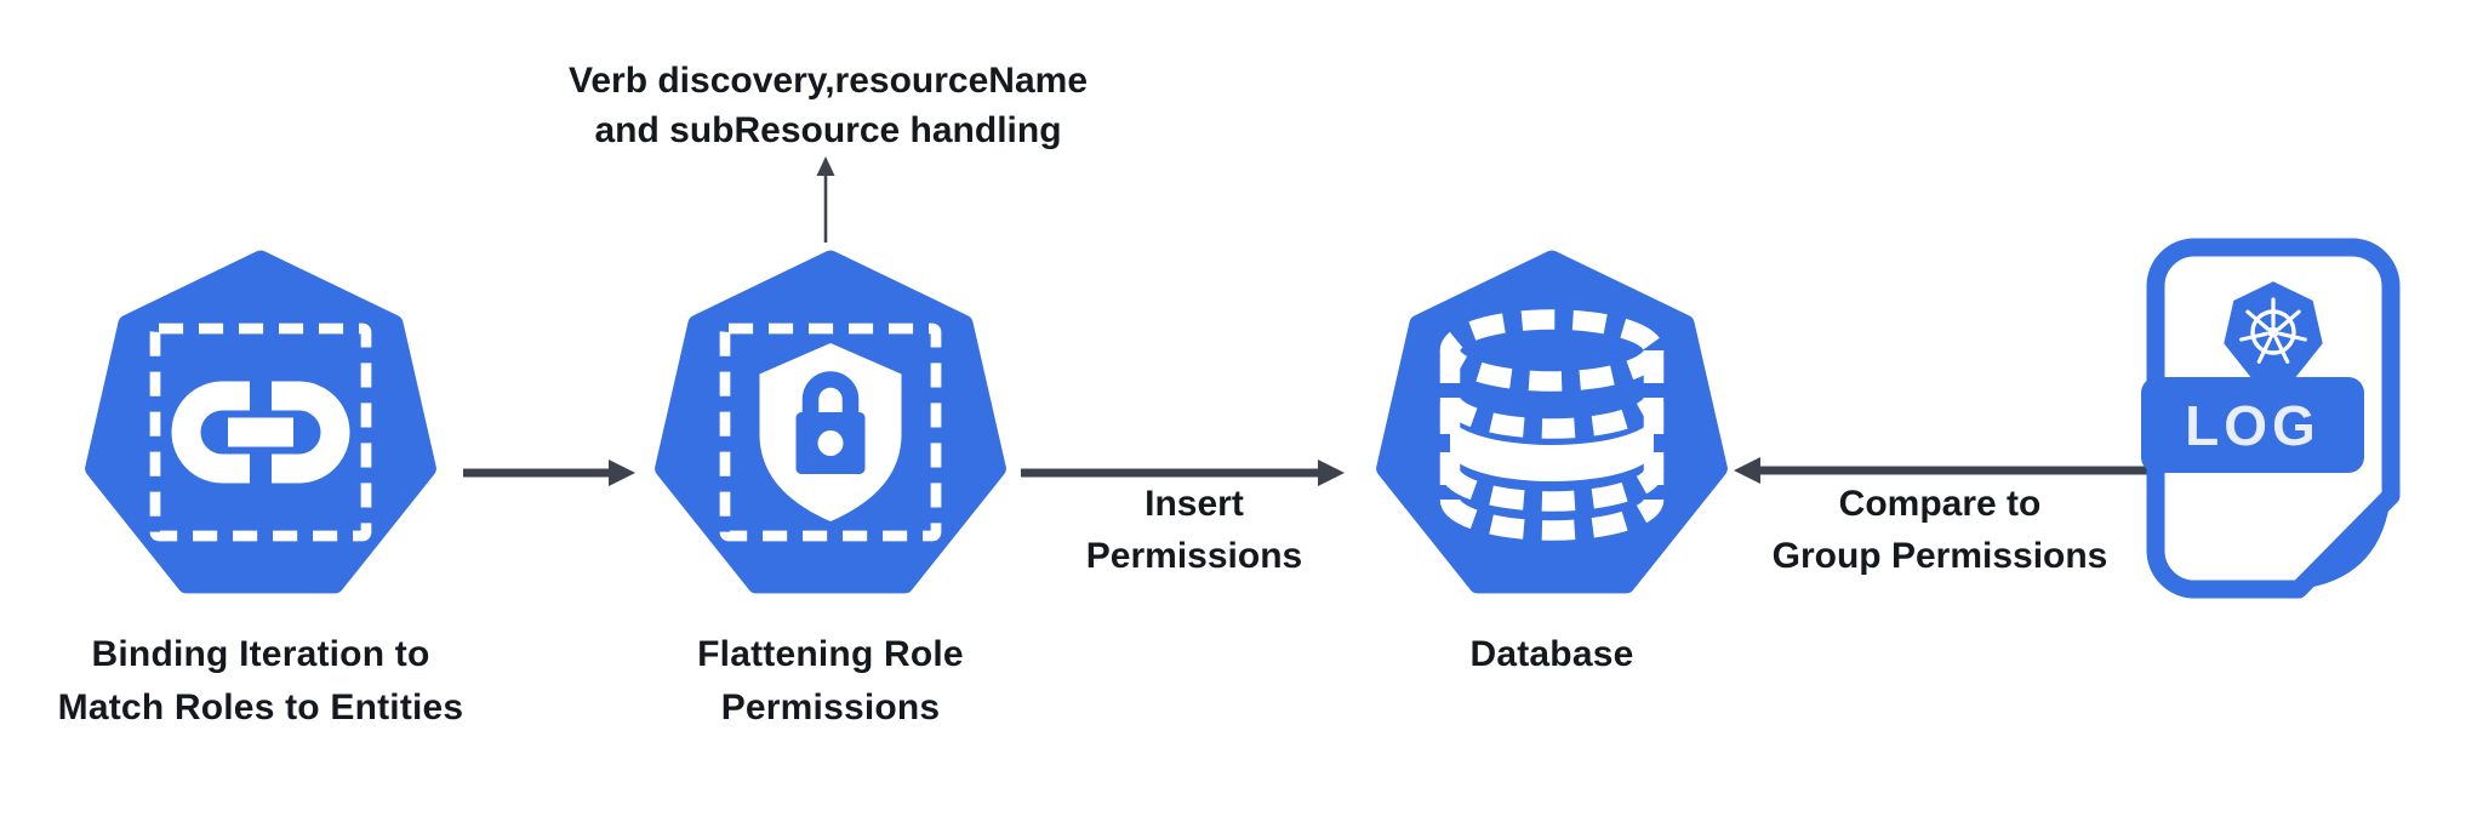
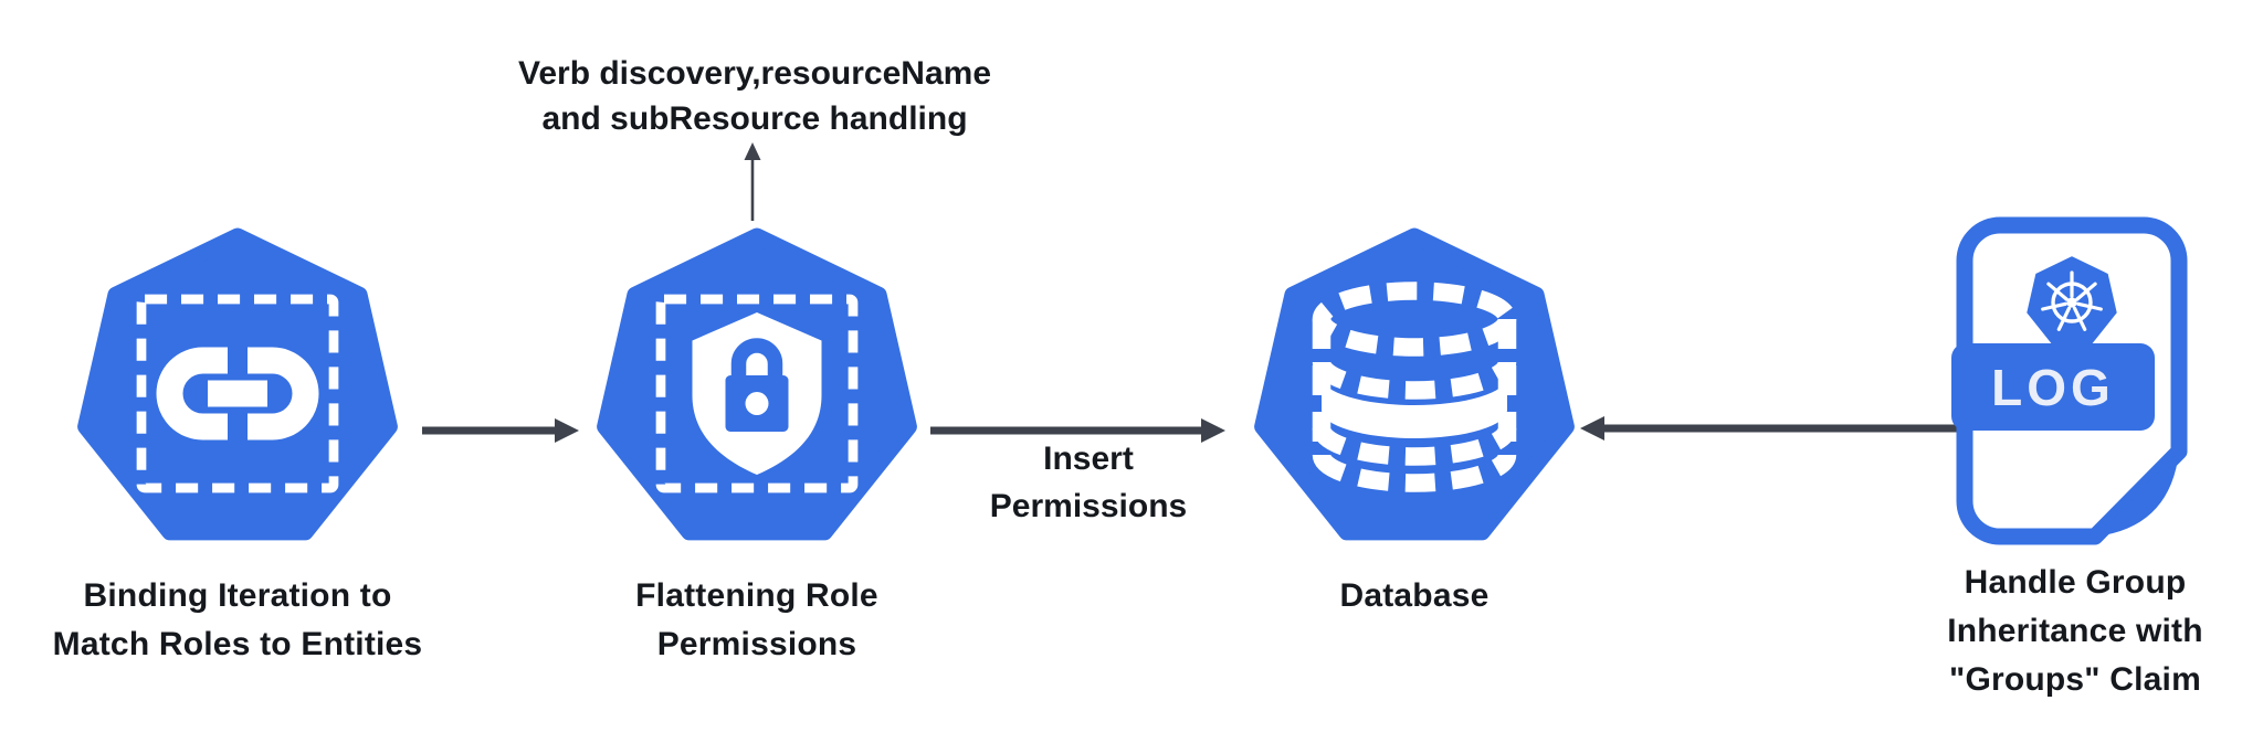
  Binding Iteration to
  Match Roles to Entities
  Flattening Role
  Permissions
  Verb discovery,resourceName
  and subResource handling
  Insert
  Permissions
  Database
- Compare to
- Group Permissions
  LOG
+ Handle Group
+ Inheritance with
+ "Groups" Claim
